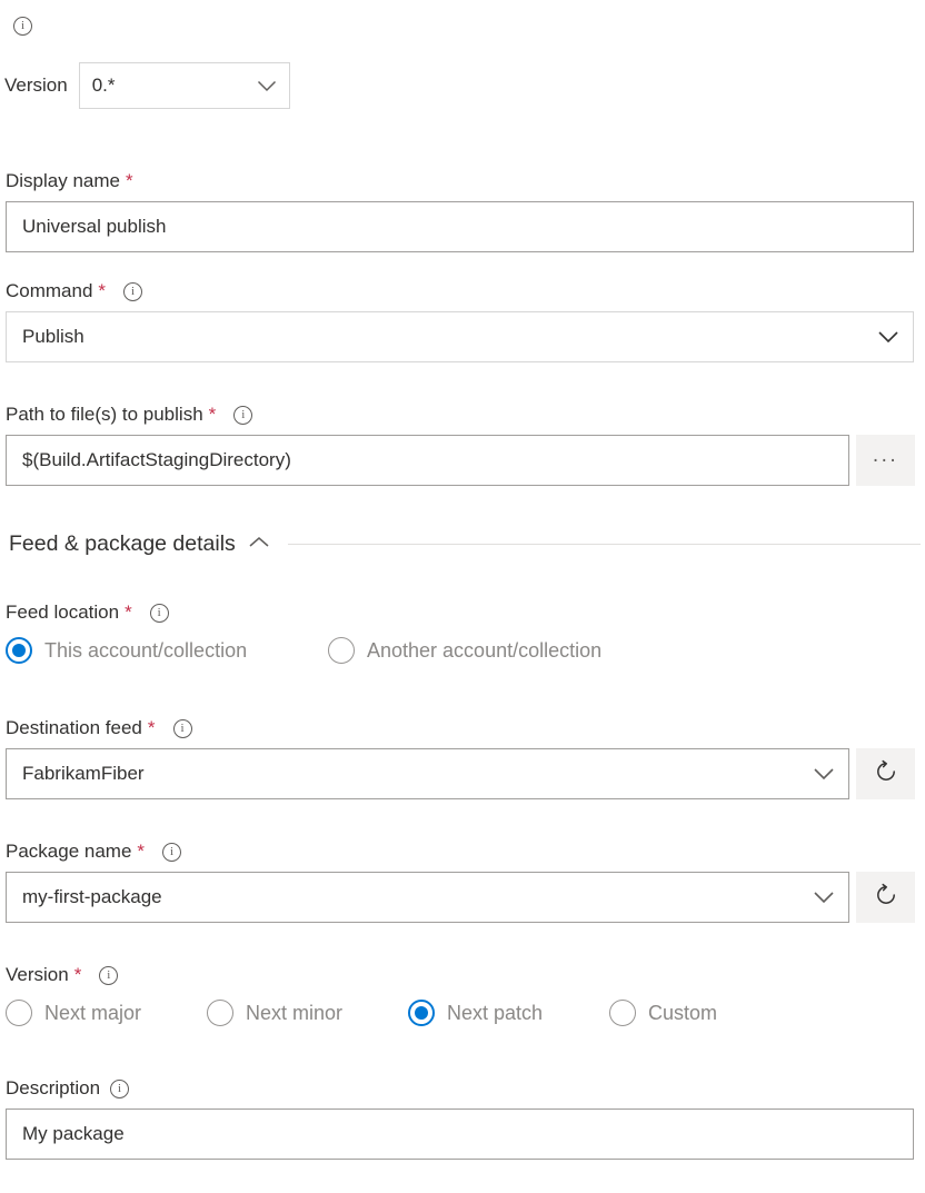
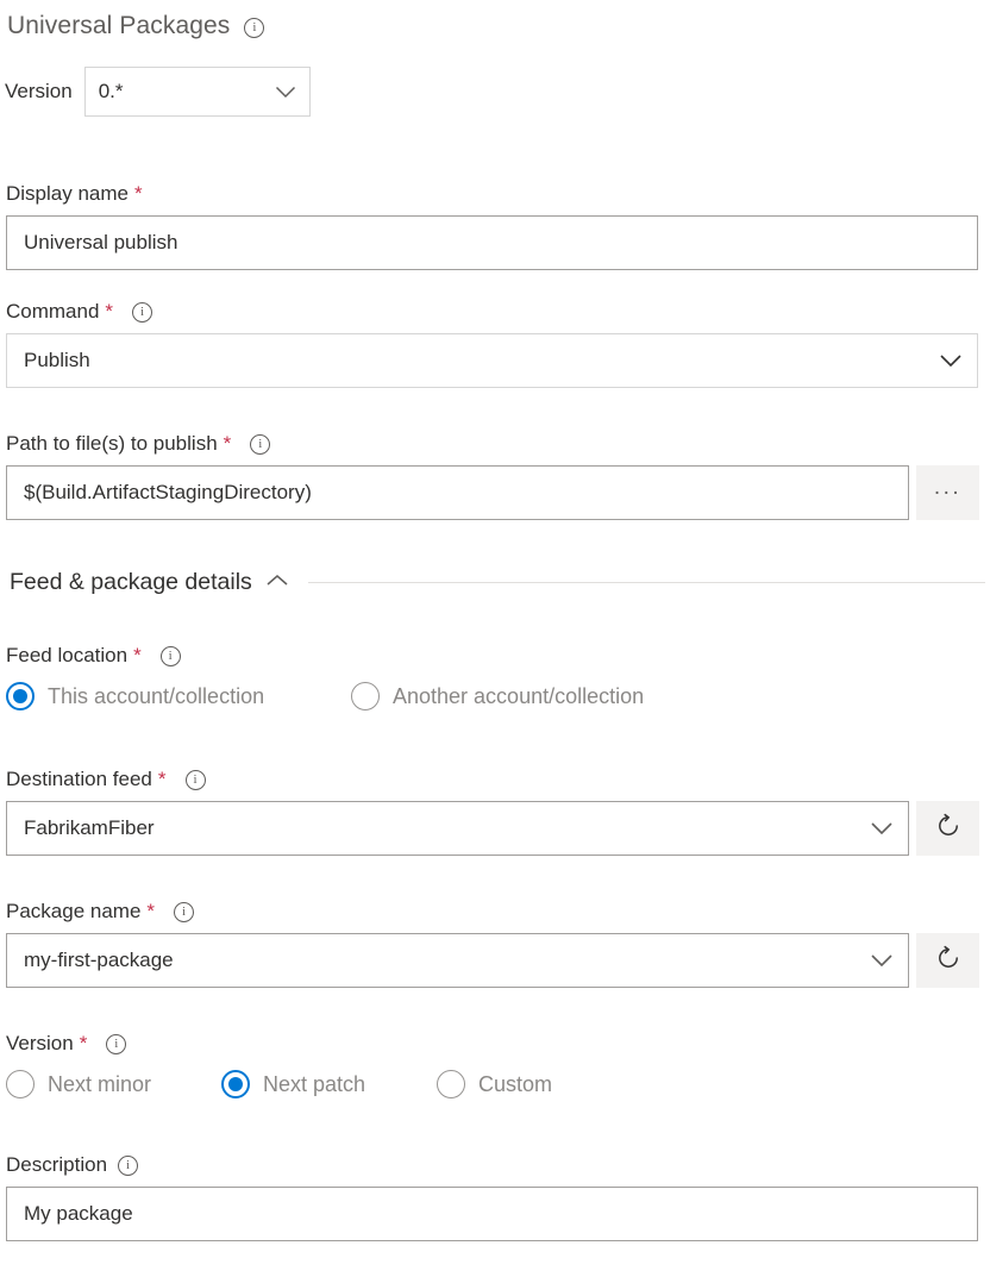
+ Universal Packages
  i
  Version
  0.*
  Display name
  *
  Universal publish
  Command
  *
  i
  Publish
  Path to file(s) to publish
  *
  i
  $(Build.ArtifactStagingDirectory)
  ...
  Feed & package details
  Feed location
  *
  i
  This account/collection
  Another account/collection
  Destination feed
  *
  i
  FabrikamFiber
  Package name
  *
  i
  my-first-package
  Version
  *
  i
- Next major
  Next minor
  Next patch
  Custom
  Description
  i
  My package
